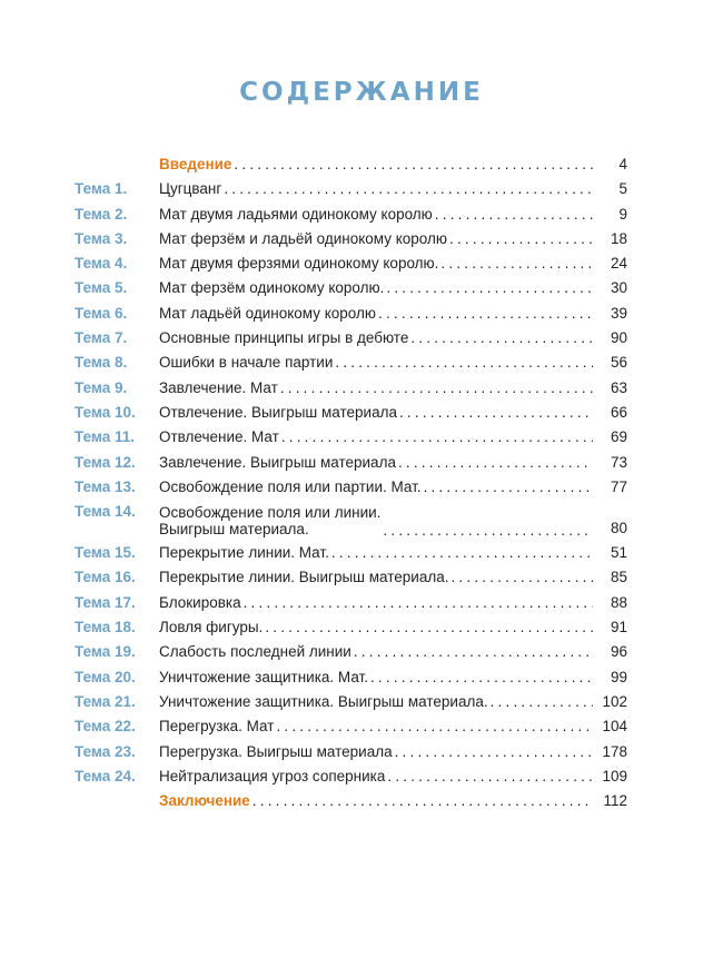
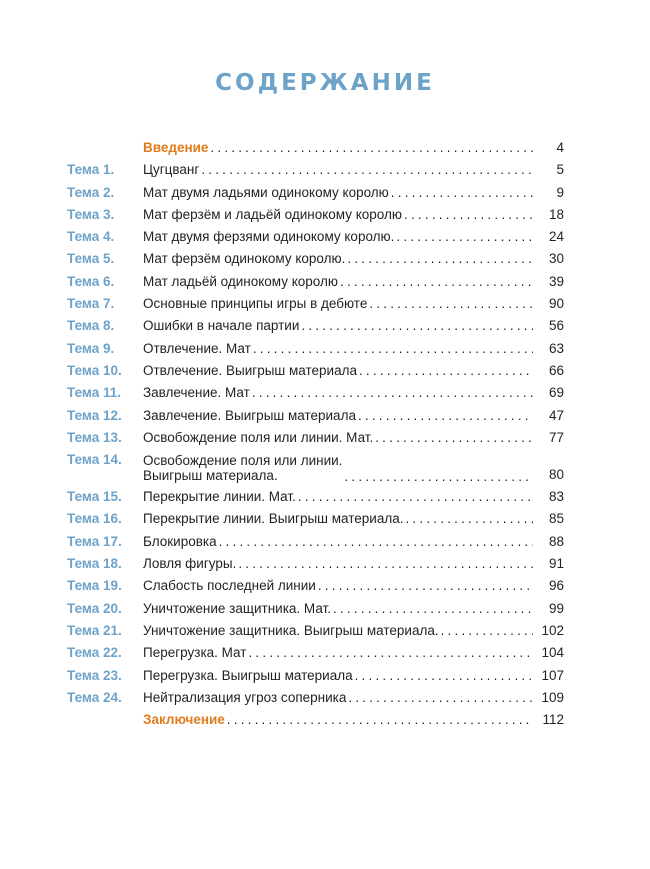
  СОДЕРЖАНИЕ
  Введение
  4
  Тема 1.
  Цугцванг
  5
  Тема 2.
  Мат двумя ладьями одинокому королю
  9
  Тема 3.
  Мат ферзём и ладьёй одинокому королю
  18
  Тема 4.
  Мат двумя ферзями одинокому королю.
  24
  Тема 5.
  Мат ферзём одинокому королю.
  30
  Тема 6.
  Мат ладьёй одинокому королю
  39
  Тема 7.
  Основные принципы игры в дебюте
  90
  Тема 8.
  Ошибки в начале партии
  56
  Тема 9.
- Завлечение. Мат
+ Отвлечение. Мат
  63
  Тема 10.
  Отвлечение. Выигрыш материала
  66
  Тема 11.
- Отвлечение. Мат
+ Завлечение. Мат
  69
  Тема 12.
  Завлечение. Выигрыш материала
- 73
+ 47
  Тема 13.
- Освобождение поля или партии. Мат.
+ Освобождение поля или линии. Мат.
  77
  Тема 14.
  Освобождение поля или линии.
  Выигрыш материала.
  80
  Тема 15.
  Перекрытие линии. Мат.
- 51
+ 83
  Тема 16.
  Перекрытие линии. Выигрыш материала.
  85
  Тема 17.
  Блокировка
  88
  Тема 18.
  Ловля фигуры.
  91
  Тема 19.
  Слабость последней линии
  96
  Тема 20.
  Уничтожение защитника. Мат.
  99
  Тема 21.
  Уничтожение защитника. Выигрыш материала.
  102
  Тема 22.
  Перегрузка. Мат
  104
  Тема 23.
  Перегрузка. Выигрыш материала
- 178
+ 107
  Тема 24.
  Нейтрализация угроз соперника
  109
  Заключение
  112
